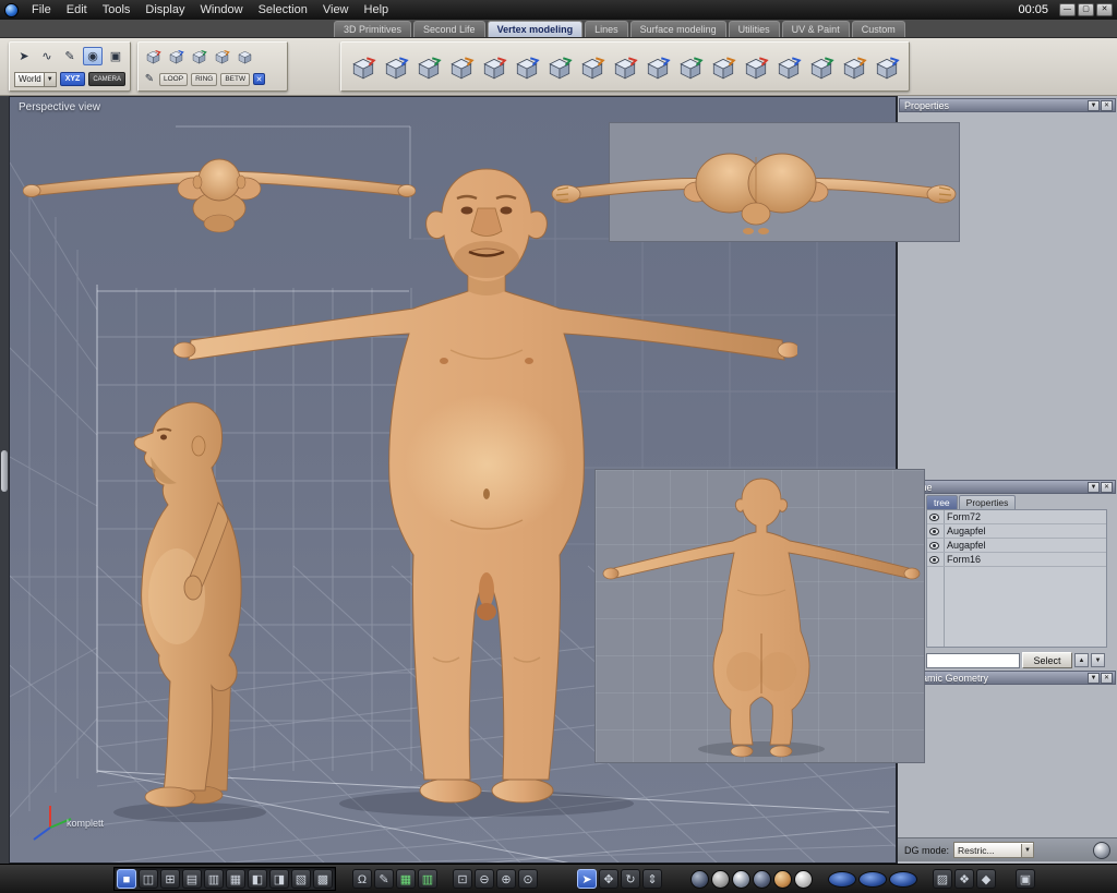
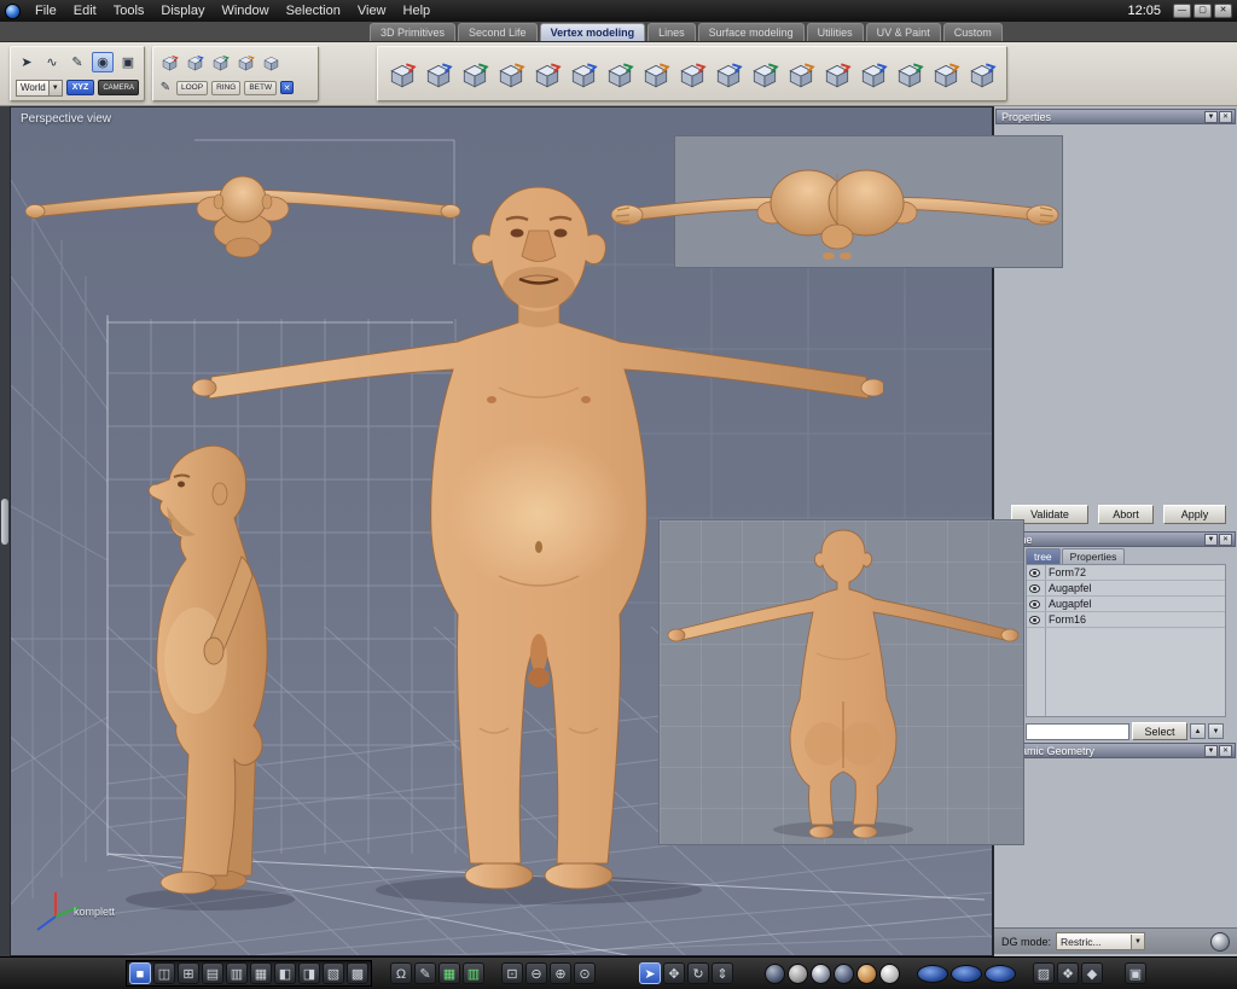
  File
  Edit
  Tools
  Display
  Window
  Selection
  View
  Help
- 00:05
+ 12:05
  3D Primitives
  Second Life
  Vertex modeling
  Lines
  Surface modeling
  Utilities
  UV & Paint
  Custom
  ➤
  ∿
  ✎
  ◉
  ▣
  World
  ✎
  Perspective view
  komplett
  Properties
+ Validate
+ Abort
+ Apply
  tree
  Properties
  Form72
  Augapfel
  Augapfel
  Form16
  Select
  mic Geometry
  DG mode:
  Restric...
  ■
  ◫
  ⊞
  ▤
  ▥
  ▦
  ◧
  ◨
  ▧
  ▩
  Ω
  ✎
  ▦
  ▥
  ⊡
  ⊖
  ⊕
  ⊙
  ➤
  ✥
  ↻
  ⇕
  ▨
  ❖
  ◆
  ▣
